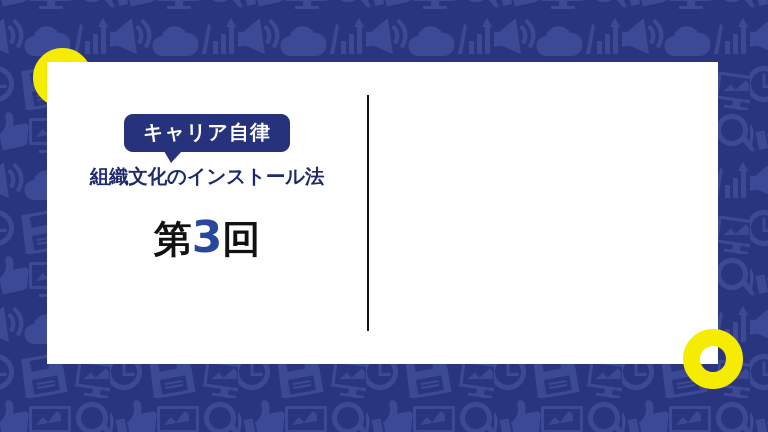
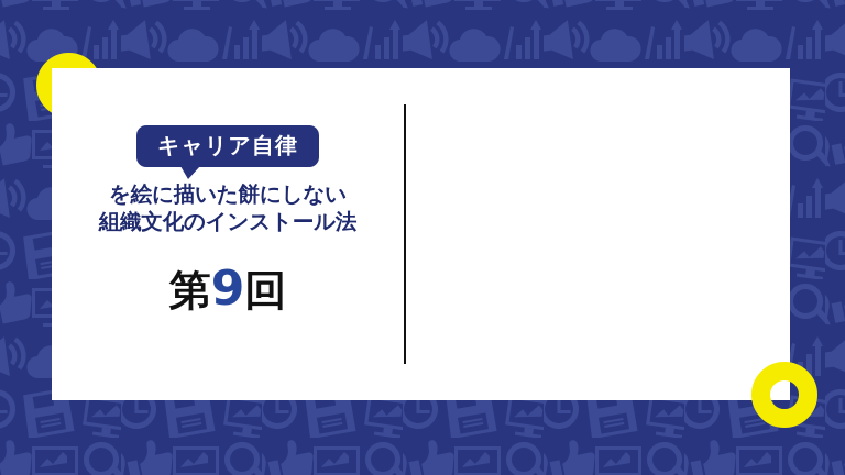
  キャリア自律
+ を絵に描いた餅にしない
  組織文化のインストール法
- 第3回
+ 第9回
